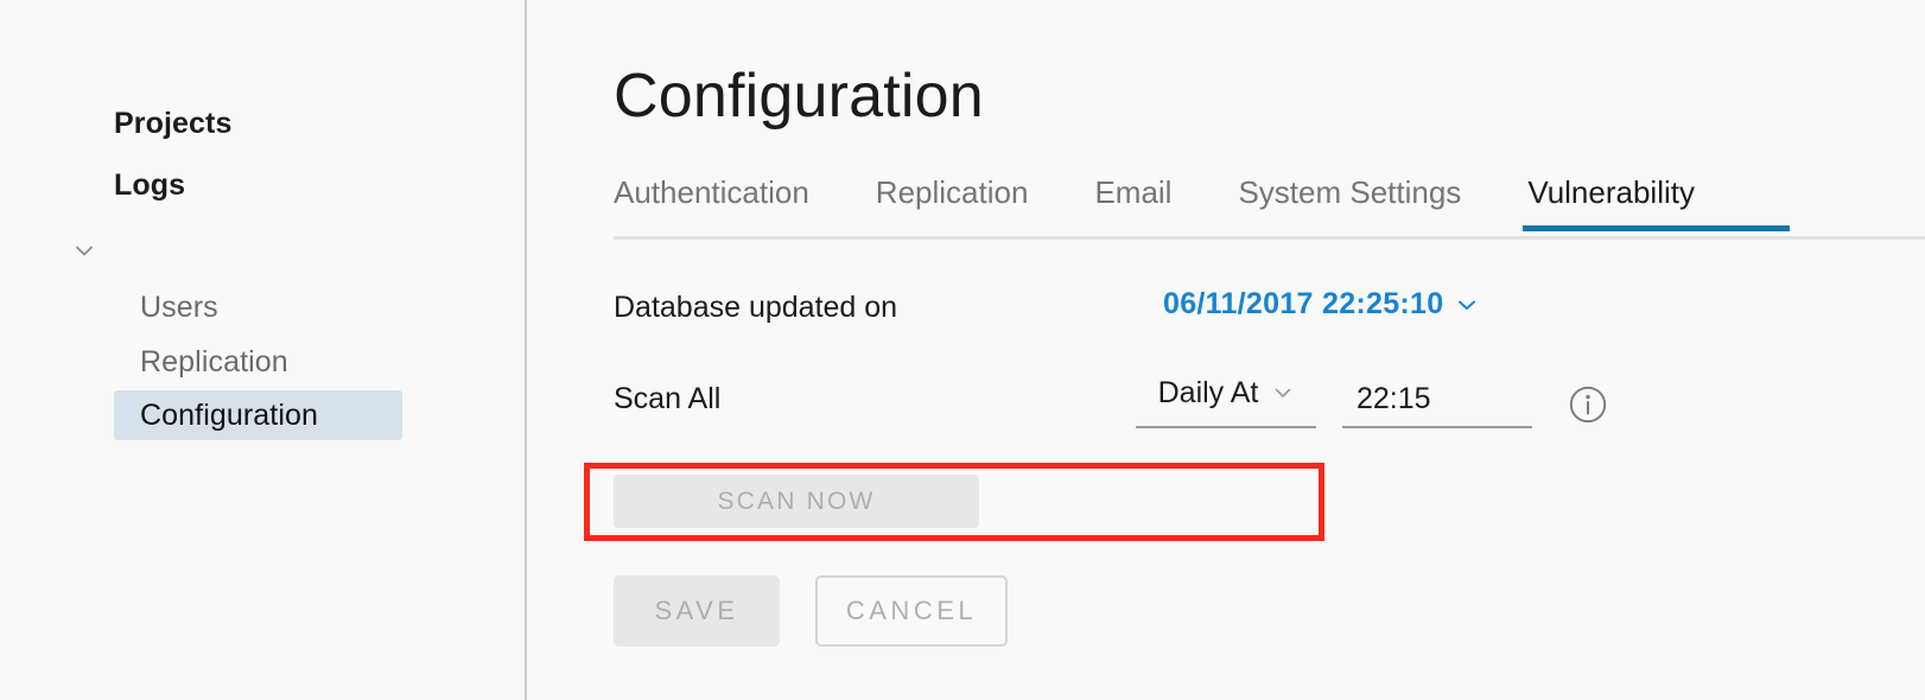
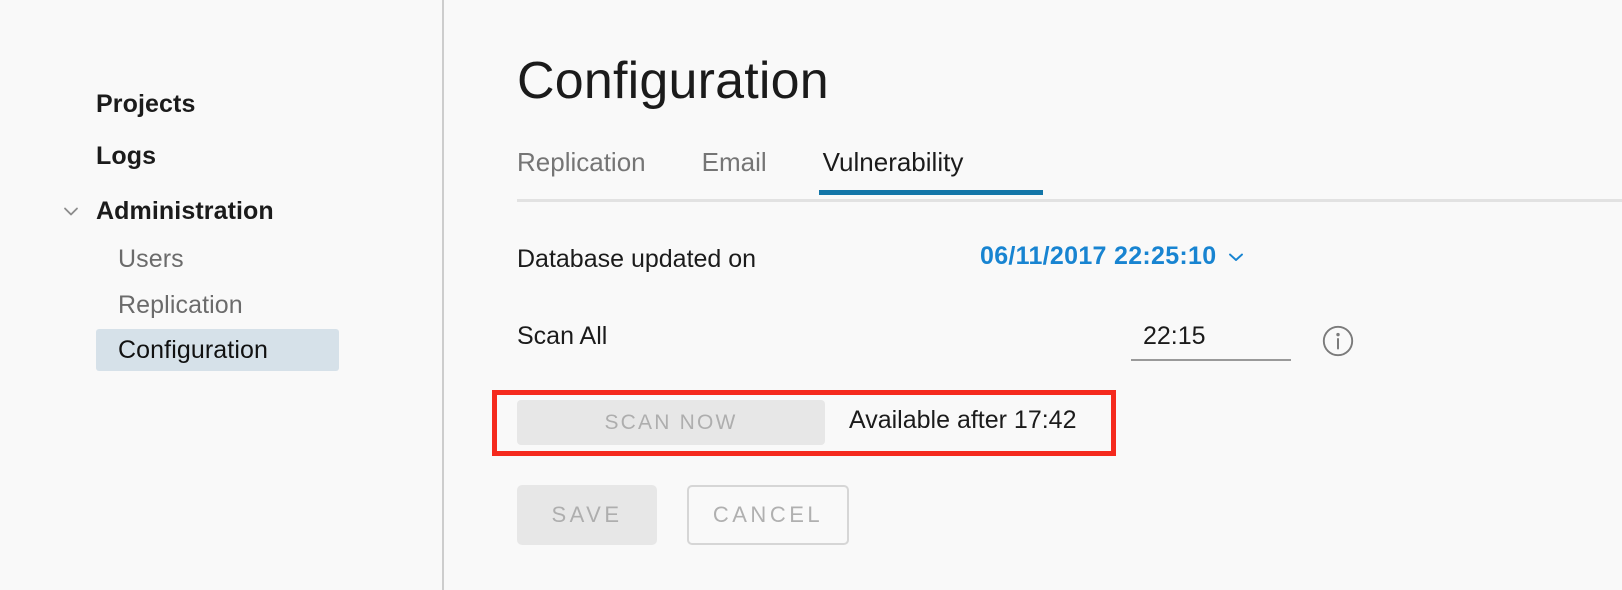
  Projects
  Logs
+ Administration
  Users
  Replication
  Configuration
  Configuration
- Authentication
  Replication
  Email
- System Settings
  Vulnerability
  Database updated on
  06/11/2017 22:25:10
  Scan All
- Daily At
  22:15
  SCAN NOW
+ Available after 17:42
  SAVE
  CANCEL
